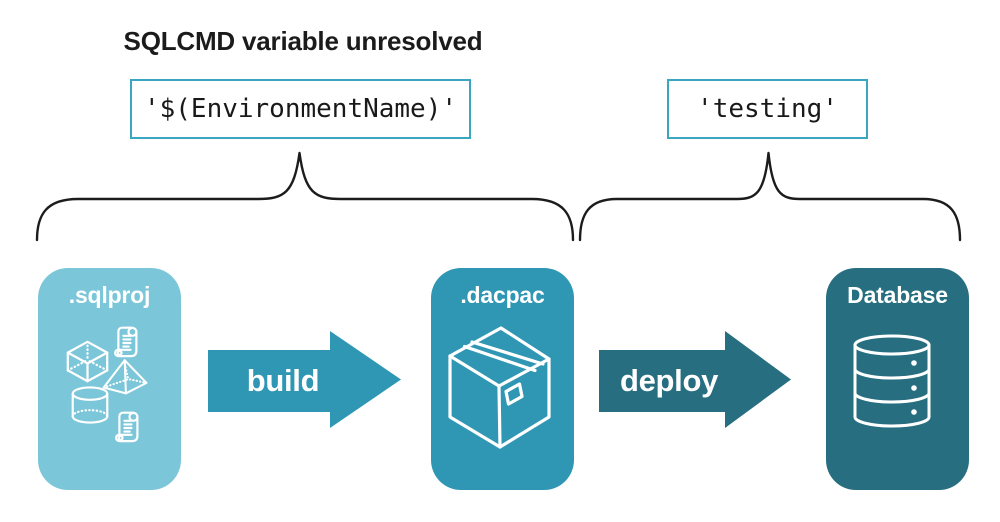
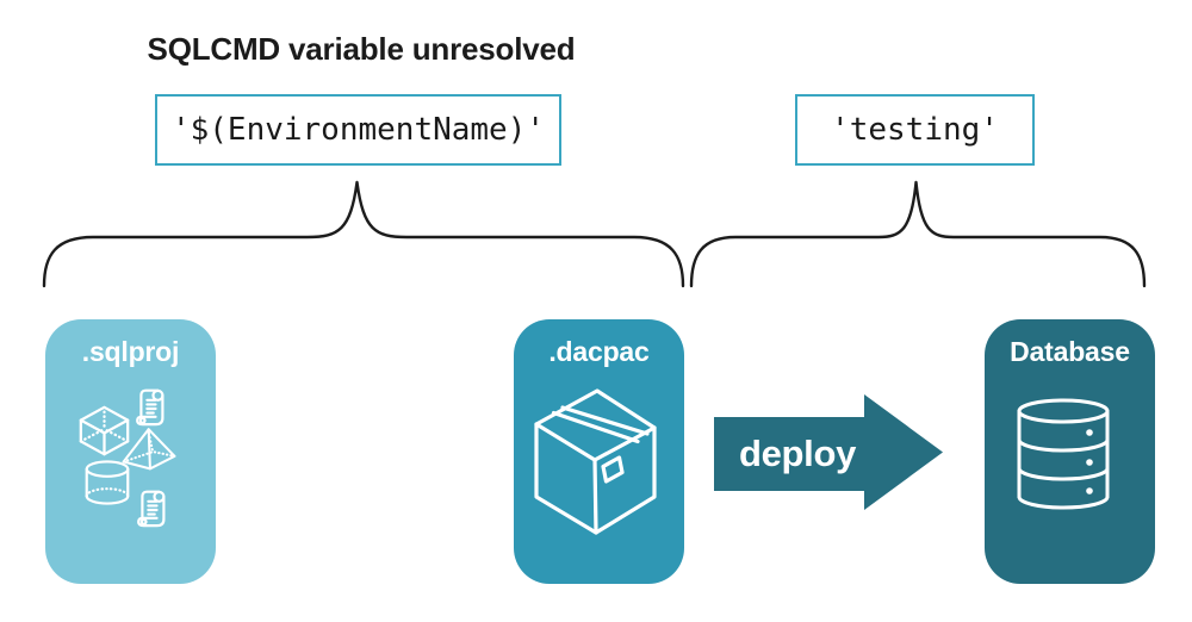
  SQLCMD variable unresolved
  '$(EnvironmentName)'
  'testing'
  .sqlproj
- build
  .dacpac
  deploy
  Database
